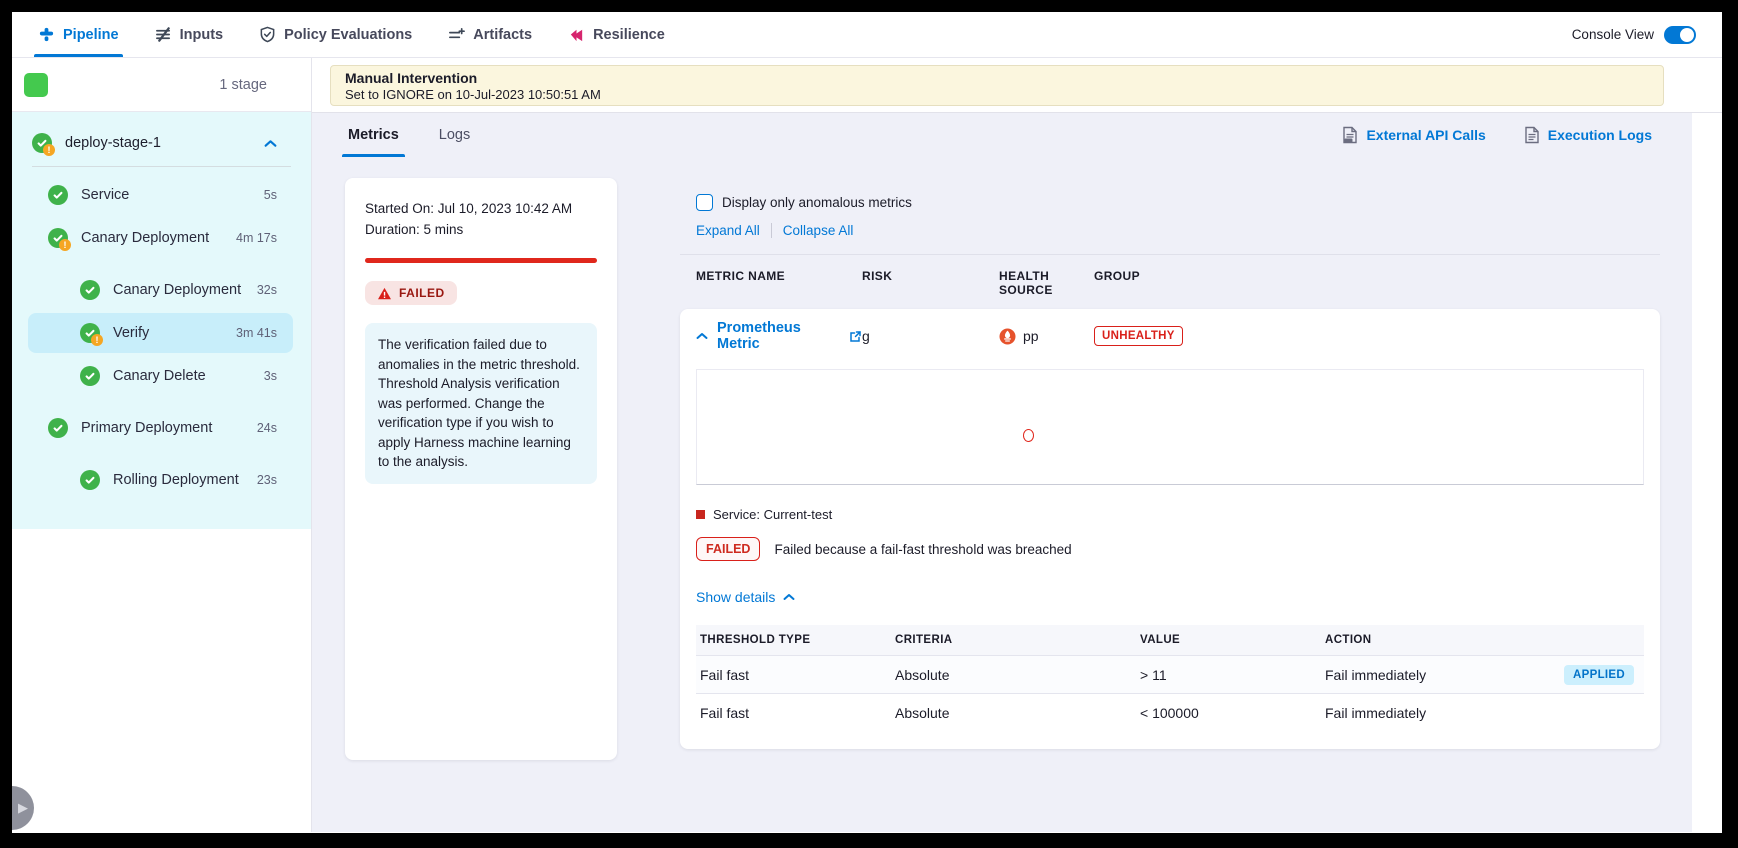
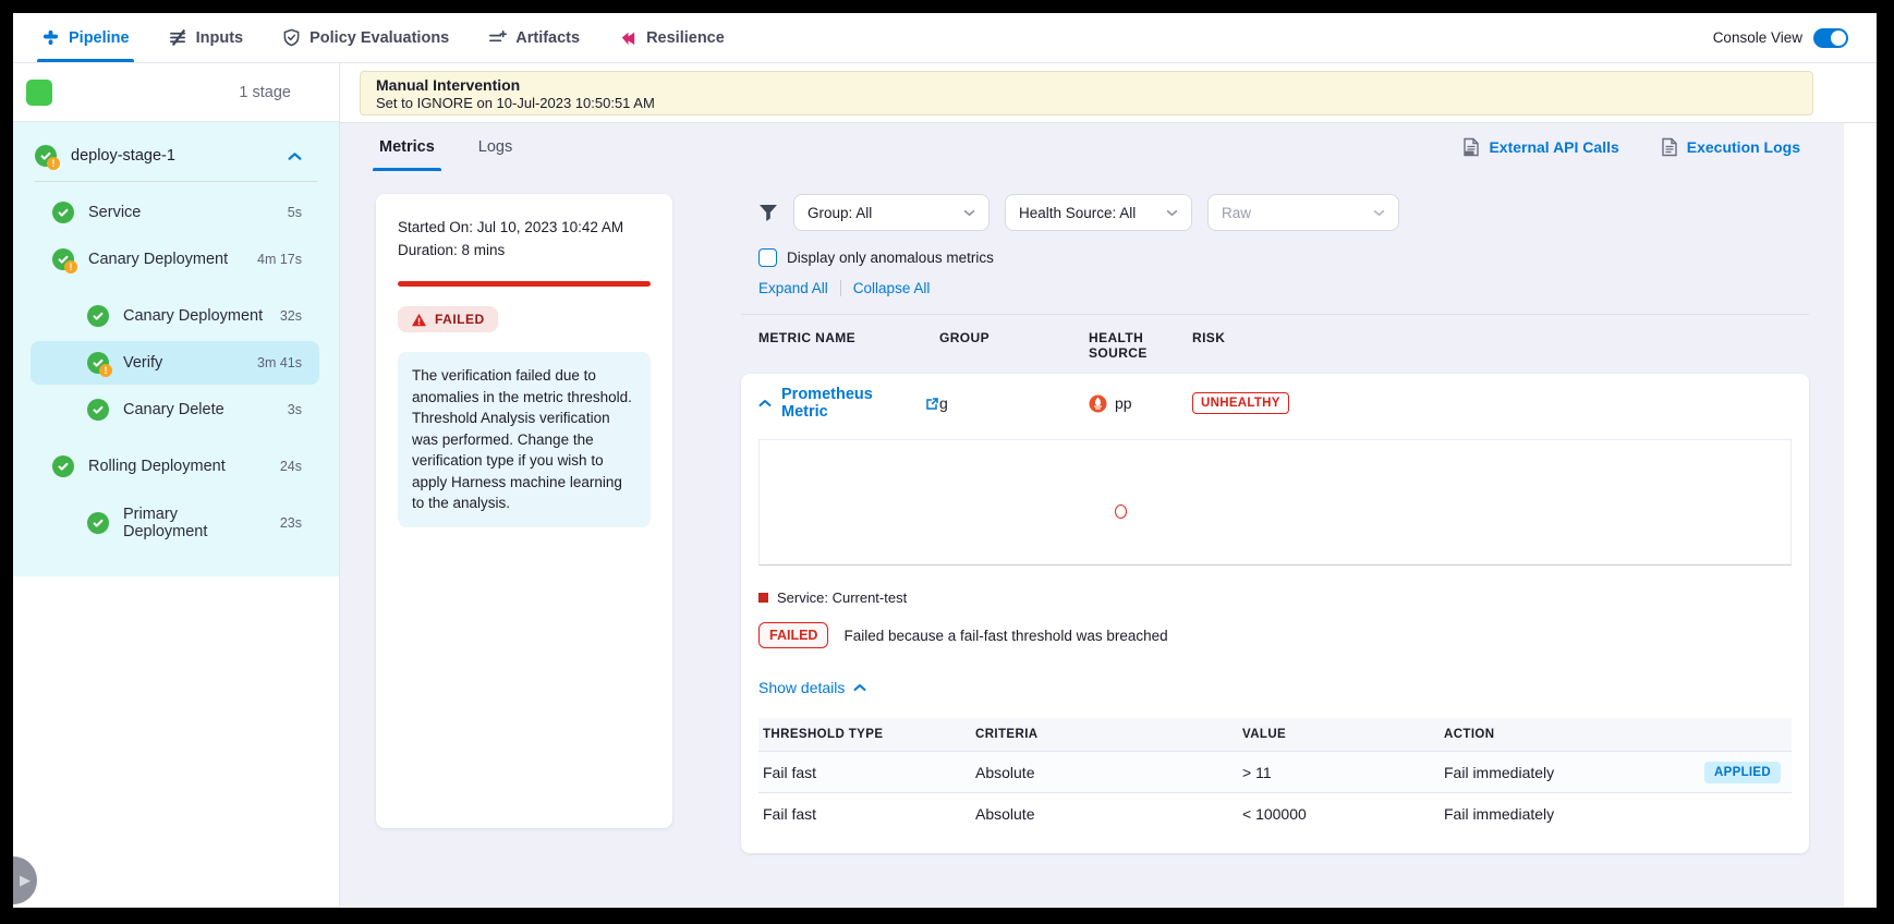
  Pipeline
  Inputs
  Policy Evaluations
  Artifacts
  Resilience
  Console View
  1 stage
  deploy-stage-1
  Service
  5s
  Canary Deployment
  4m 17s
  Canary Deployment
  32s
  Verify
  3m 41s
  Canary Delete
  3s
- Primary Deployment
+ Rolling Deployment
  24s
- Rolling Deployment
+ Primary Deployment
  23s
  ▶
  Manual Intervention
  Set to IGNORE on 10-Jul-2023 10:50:51 AM
  Metrics
  Logs
  External API Calls
  Execution Logs
  Started On: Jul 10, 2023 10:42 AM
- Duration: 5 mins
+ Duration: 8 mins
  FAILED
  The verification failed due to anomalies in the metric threshold. Threshold Analysis verification was performed. Change the verification type if you wish to apply Harness machine learning to the analysis.
+ Group: All
+ Health Source: All
+ Raw
  Display only anomalous metrics
  Expand All
  Collapse All
  METRIC NAME
- RISK
+ GROUP
  HEALTH SOURCE
- GROUP
+ RISK
  Prometheus Metric
  g
  pp
  UNHEALTHY
  Service: Current-test
  FAILED
  Failed because a fail-fast threshold was breached
  Show details
  THRESHOLD TYPE
  CRITERIA
  VALUE
  ACTION
  Fail fast
  Absolute
  > 11
  Fail immediately
  APPLIED
  Fail fast
  Absolute
  < 100000
  Fail immediately
